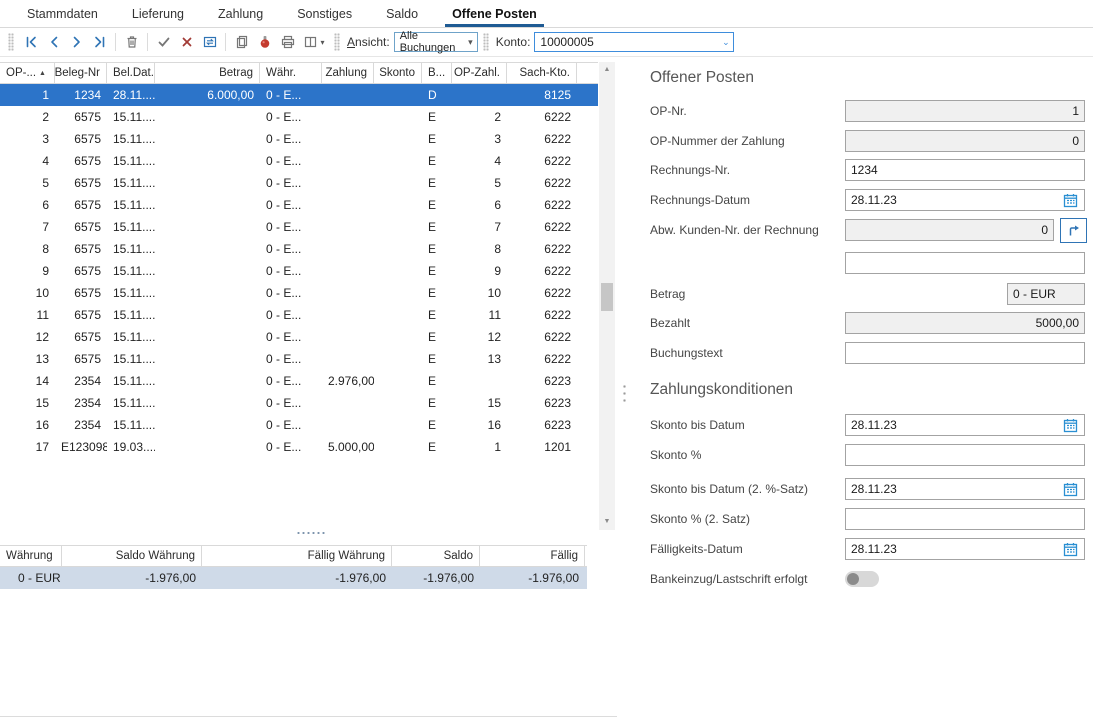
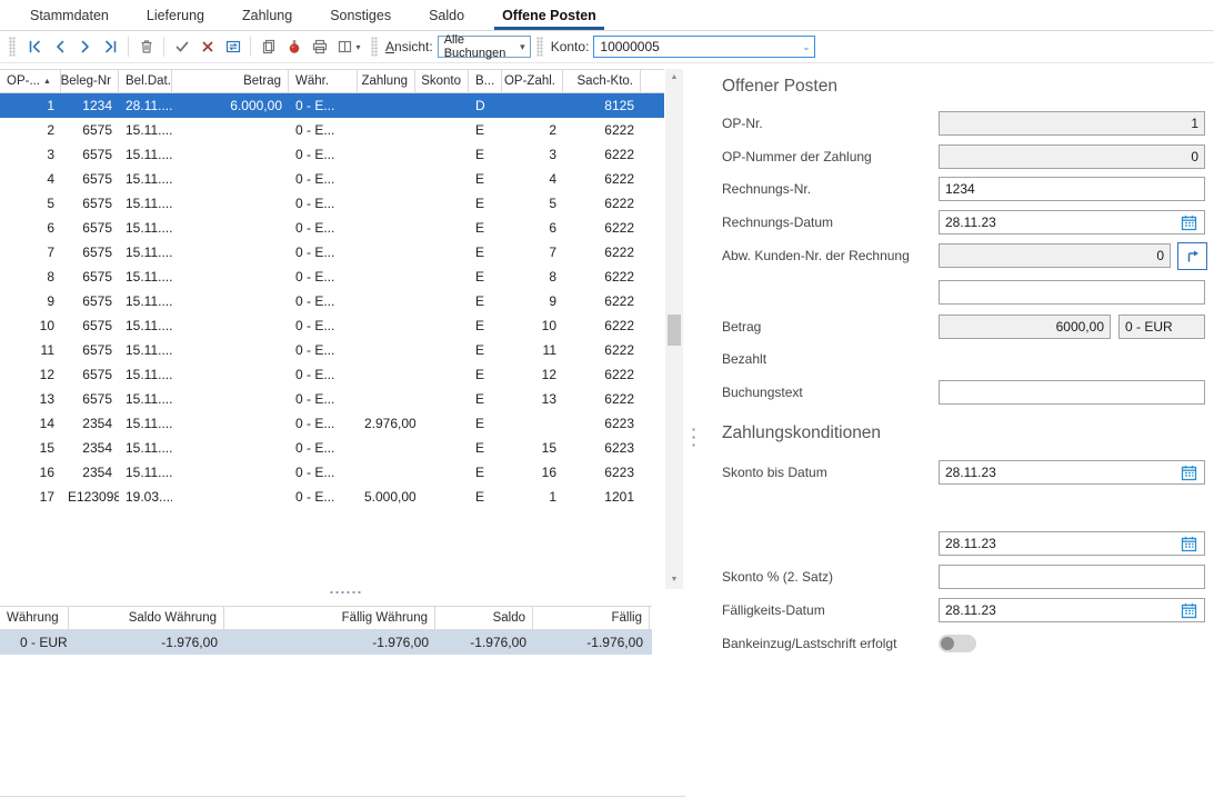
  Stammdaten
  Lieferung
  Zahlung
  Sonstiges
  Saldo
  Offene Posten
  ▾
  Ansicht:
  Alle Buchungen
  ▾
  Konto:
  10000005
  ⌄
  OP-...
  Beleg-Nr
  Bel.Dat.
  Betrag
  Währ.
  Zahlung
  Skonto
  B...
  OP-Zahl.
  Sach-Kto.
  1
  1234
  28.11....
  6.000,00
  0 - E...
  D
  8125
  2
  6575
  15.11....
  0 - E...
  E
  2
  6222
  3
  6575
  15.11....
  0 - E...
  E
  3
  6222
  4
  6575
  15.11....
  0 - E...
  E
  4
  6222
  5
  6575
  15.11....
  0 - E...
  E
  5
  6222
  6
  6575
  15.11....
  0 - E...
  E
  6
  6222
  7
  6575
  15.11....
  0 - E...
  E
  7
  6222
  8
  6575
  15.11....
  0 - E...
  E
  8
  6222
  9
  6575
  15.11....
  0 - E...
  E
  9
  6222
  10
  6575
  15.11....
  0 - E...
  E
  10
  6222
  11
  6575
  15.11....
  0 - E...
  E
  11
  6222
  12
  6575
  15.11....
  0 - E...
  E
  12
  6222
  13
  6575
  15.11....
  0 - E...
  E
  13
  6222
  14
  2354
  15.11....
  0 - E...
  2.976,00
  E
  6223
  15
  2354
  15.11....
  0 - E...
  E
  15
  6223
  16
  2354
  15.11....
  0 - E...
  E
  16
  6223
  17
  E123098
  19.03....
  0 - E...
  5.000,00
  E
  1
  1201
  Währung
  Saldo Währung
  Fällig Währung
  Saldo
  Fällig
  0 - EUR
  -1.976,00
  -1.976,00
  -1.976,00
  -1.976,00
  Offener Posten
  OP-Nr.
  1
  OP-Nummer der Zahlung
  0
  Rechnungs-Nr.
  1234
  Rechnungs-Datum
  28.11.23
  Abw. Kunden-Nr. der Rechnung
  0
  Betrag
+ 6000,00
  0 - EUR
  Bezahlt
- 5000,00
  Buchungstext
  Zahlungskonditionen
  Skonto bis Datum
  28.11.23
- Skonto %
- Skonto bis Datum (2. %-Satz)
  28.11.23
  Skonto % (2. Satz)
  Fälligkeits-Datum
  28.11.23
  Bankeinzug/Lastschrift erfolgt
